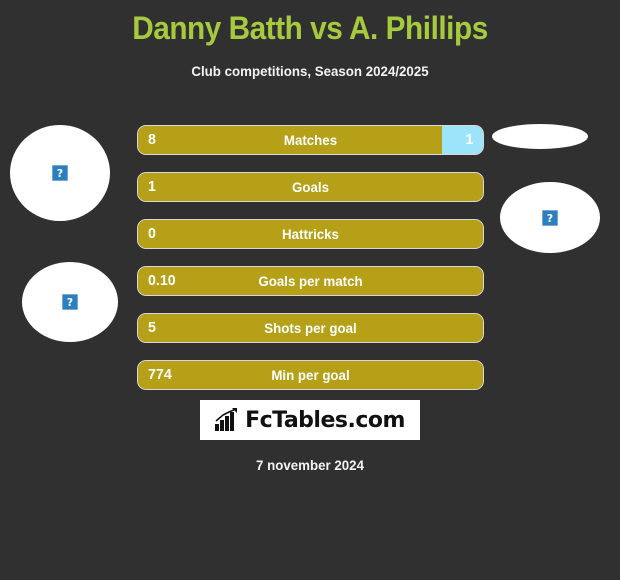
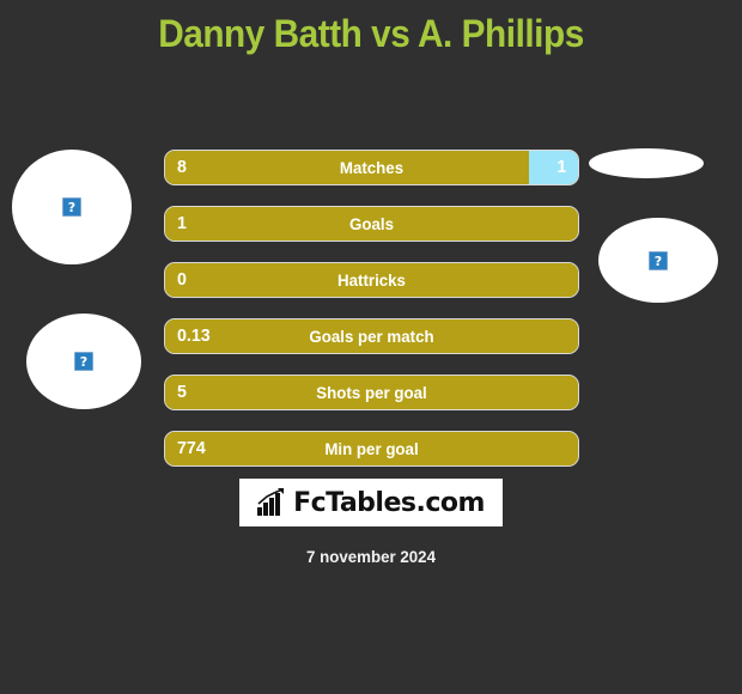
  Danny Batth vs A. Phillips
- Club competitions, Season 2024/2025
  ?
  ?
  ?
  8
  Matches
  1
  1
  Goals
  0
  Hattricks
- 0.10
+ 0.13
  Goals per match
  5
  Shots per goal
  774
  Min per goal
  FcTables.com
  7 november 2024
